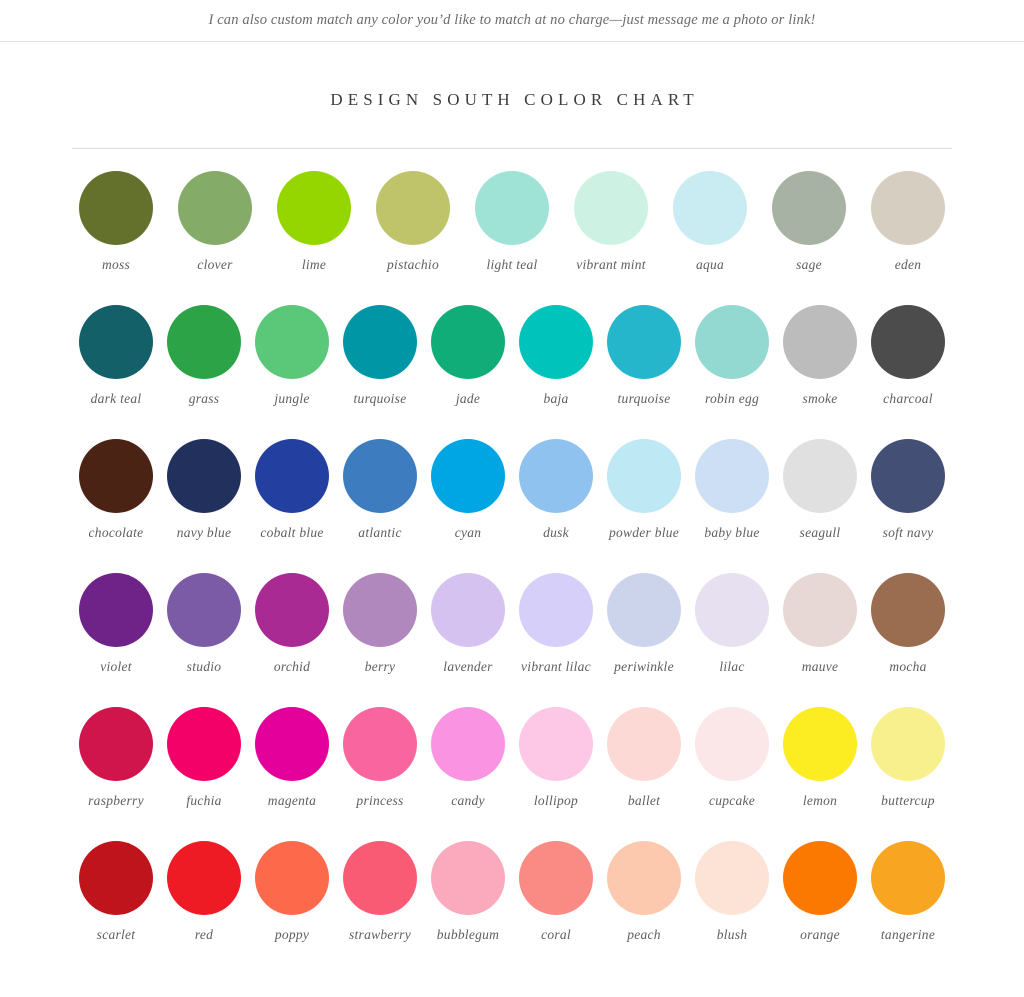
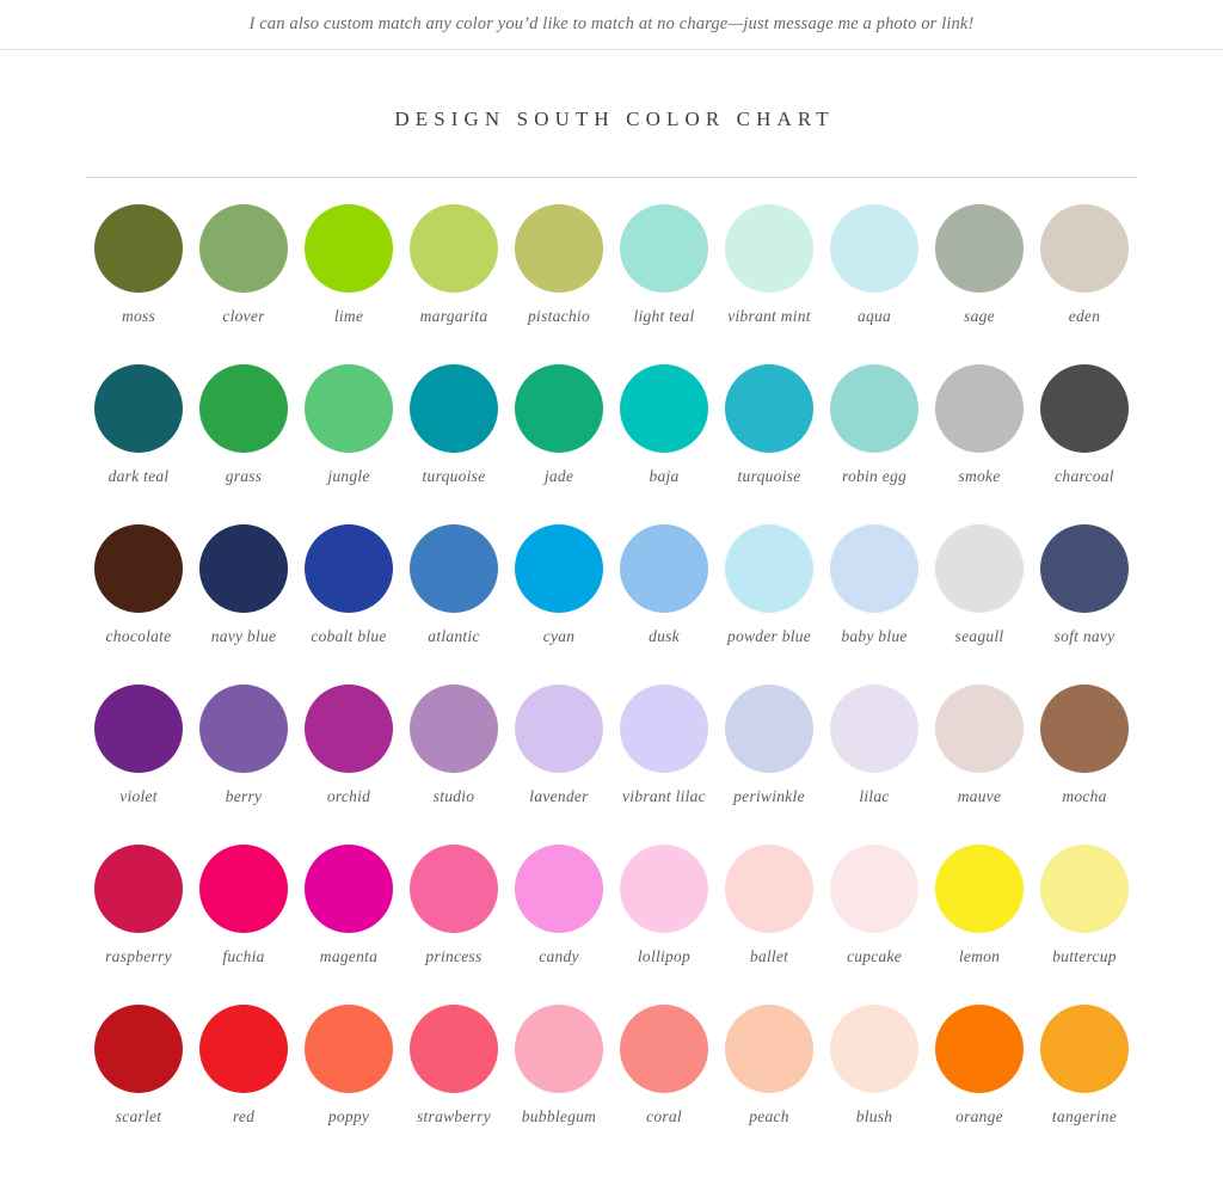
  I can also custom match any color you’d like to match at no charge—just message me a photo or link!
  DESIGN SOUTH COLOR CHART
  moss
  clover
  lime
+ margarita
  pistachio
  light teal
  vibrant mint
  aqua
  sage
  eden
  dark teal
  grass
  jungle
  turquoise
  jade
  baja
  turquoise
  robin egg
  smoke
  charcoal
  chocolate
  navy blue
  cobalt blue
  atlantic
  cyan
  dusk
  powder blue
  baby blue
  seagull
  soft navy
  violet
- studio
+ berry
  orchid
- berry
+ studio
  lavender
  vibrant lilac
  periwinkle
  lilac
  mauve
  mocha
  raspberry
  fuchia
  magenta
  princess
  candy
  lollipop
  ballet
  cupcake
  lemon
  buttercup
  scarlet
  red
  poppy
  strawberry
  bubblegum
  coral
  peach
  blush
  orange
  tangerine
